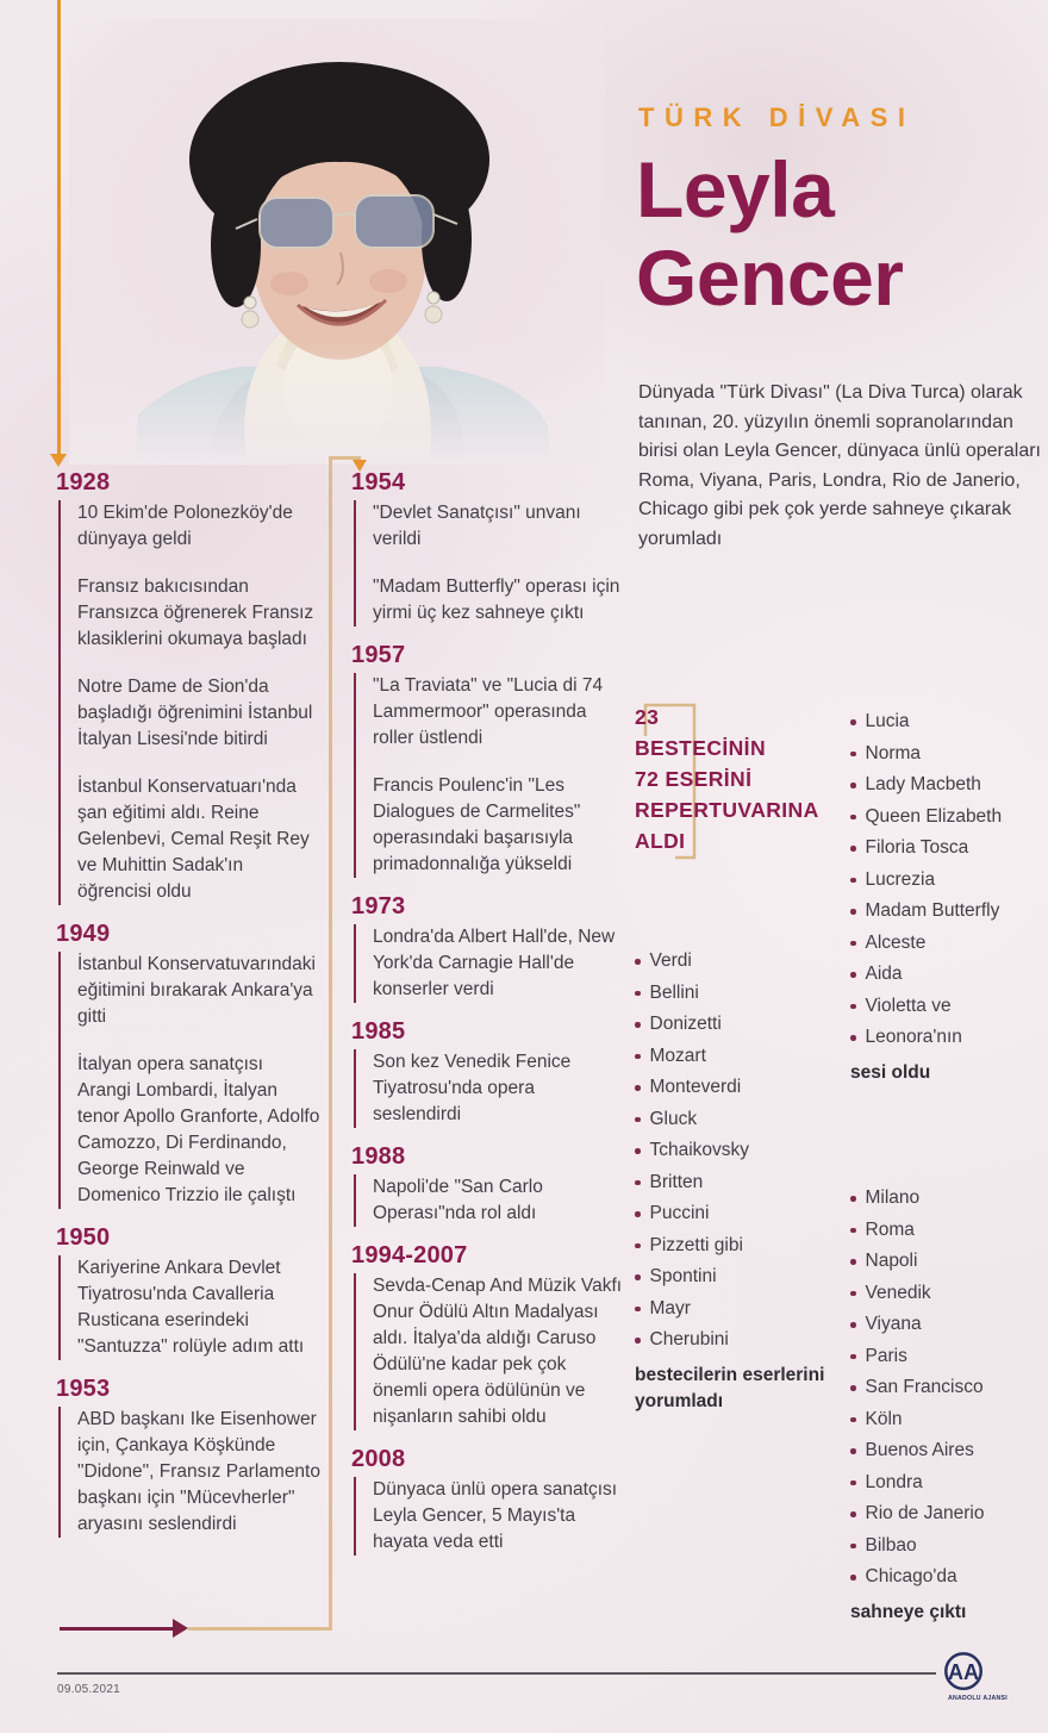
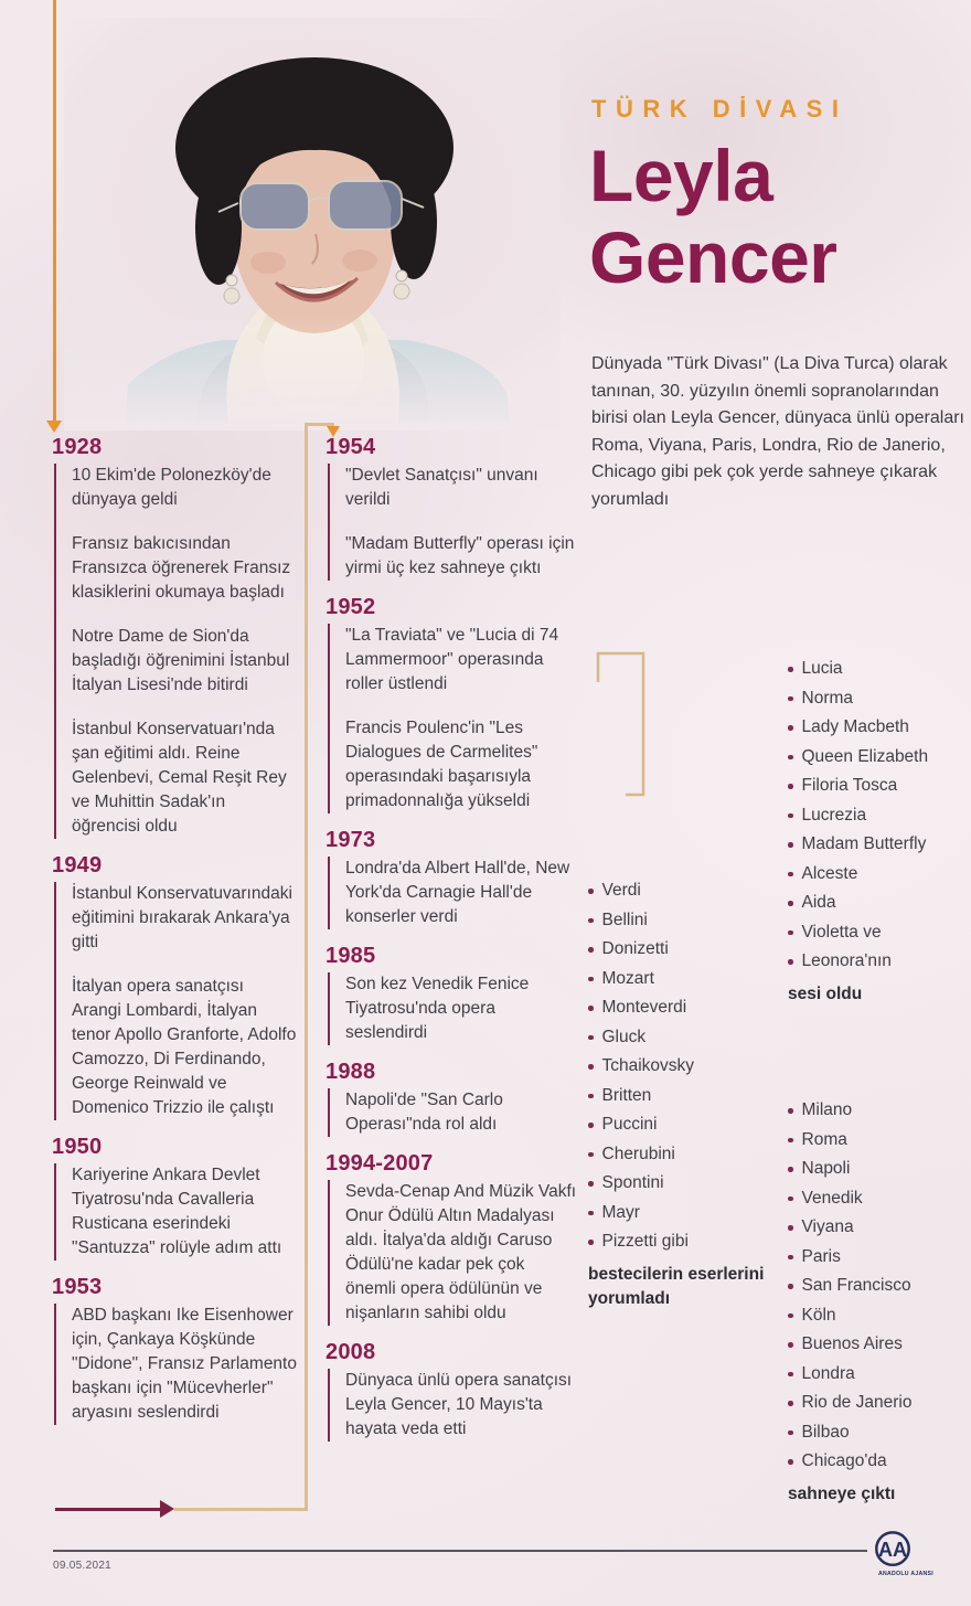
  TÜRK DİVASI
  Leyla
  Gencer
- Dünyada "Türk Divası" (La Diva Turca) olarak tanınan, 20. yüzyılın önemli sopranolarından birisi olan Leyla Gencer, dünyaca ünlü operaları Roma, Viyana, Paris, Londra, Rio de Janerio, Chicago gibi pek çok yerde sahneye çıkarak yorumladı
+ Dünyada "Türk Divası" (La Diva Turca) olarak tanınan, 30. yüzyılın önemli sopranolarından birisi olan Leyla Gencer, dünyaca ünlü operaları Roma, Viyana, Paris, Londra, Rio de Janerio, Chicago gibi pek çok yerde sahneye çıkarak yorumladı
  1928
  10 Ekim'de Polonezköy'de dünyaya geldi
  Fransız bakıcısından Fransızca öğrenerek Fransız klasiklerini okumaya başladı
  Notre Dame de Sion'da başladığı öğrenimini İstanbul İtalyan Lisesi'nde bitirdi
  İstanbul Konservatuarı'nda şan eğitimi aldı. Reine Gelenbevi, Cemal Reşit Rey ve Muhittin Sadak'ın öğrencisi oldu
  1949
  İstanbul Konservatuvarındaki eğitimini bırakarak Ankara'ya gitti
  İtalyan opera sanatçısı Arangi Lombardi, İtalyan tenor Apollo Granforte, Adolfo Camozzo, Di Ferdinando, George Reinwald ve Domenico Trizzio ile çalıştı
  1950
  Kariyerine Ankara Devlet Tiyatrosu'nda Cavalleria Rusticana eserindeki "Santuzza" rolüyle adım attı
  1953
  ABD başkanı Ike Eisenhower için, Çankaya Köşkünde "Didone", Fransız Parlamento başkanı için "Mücevherler" aryasını seslendirdi
  1954
  "Devlet Sanatçısı" unvanı verildi
  "Madam Butterfly" operası için yirmi üç kez sahneye çıktı
- 1957
+ 1952
  "La Traviata" ve "Lucia di 74 Lammermoor" operasında roller üstlendi
  Francis Poulenc'in "Les Dialogues de Carmelites" operasındaki başarısıyla primadonnalığa yükseldi
  1973
  Londra'da Albert Hall'de, New York'da Carnagie Hall'de konserler verdi
  1985
  Son kez Venedik Fenice Tiyatrosu'nda opera seslendirdi
  1988
  Napoli'de "San Carlo Operası"nda rol aldı
  1994-2007
  Sevda-Cenap And Müzik Vakfı Onur Ödülü Altın Madalyası aldı. İtalya'da aldığı Caruso Ödülü'ne kadar pek çok önemli opera ödülünün ve nişanların sahibi oldu
  2008
- Dünyaca ünlü opera sanatçısı Leyla Gencer, 5 Mayıs'ta hayata veda etti
+ Dünyaca ünlü opera sanatçısı Leyla Gencer, 10 Mayıs'ta hayata veda etti
- 23
- BESTECİNİN
- 72 ESERİNİ
- REPERTUVARINA
- ALDI
  Verdi
  Bellini
  Donizetti
  Mozart
  Monteverdi
  Gluck
  Tchaikovsky
  Britten
  Puccini
- Pizzetti gibi
+ Cherubini
  Spontini
  Mayr
- Cherubini
+ Pizzetti gibi
  bestecilerin eserlerini yorumladı
  Lucia
  Norma
  Lady Macbeth
  Queen Elizabeth
  Filoria Tosca
  Lucrezia
  Madam Butterfly
  Alceste
  Aida
  Violetta ve
  Leonora'nın
  sesi oldu
  Milano
  Roma
  Napoli
  Venedik
  Viyana
  Paris
  San Francisco
  Köln
  Buenos Aires
  Londra
  Rio de Janerio
  Bilbao
  Chicago'da
  sahneye çıktı
  09.05.2021
  AA
